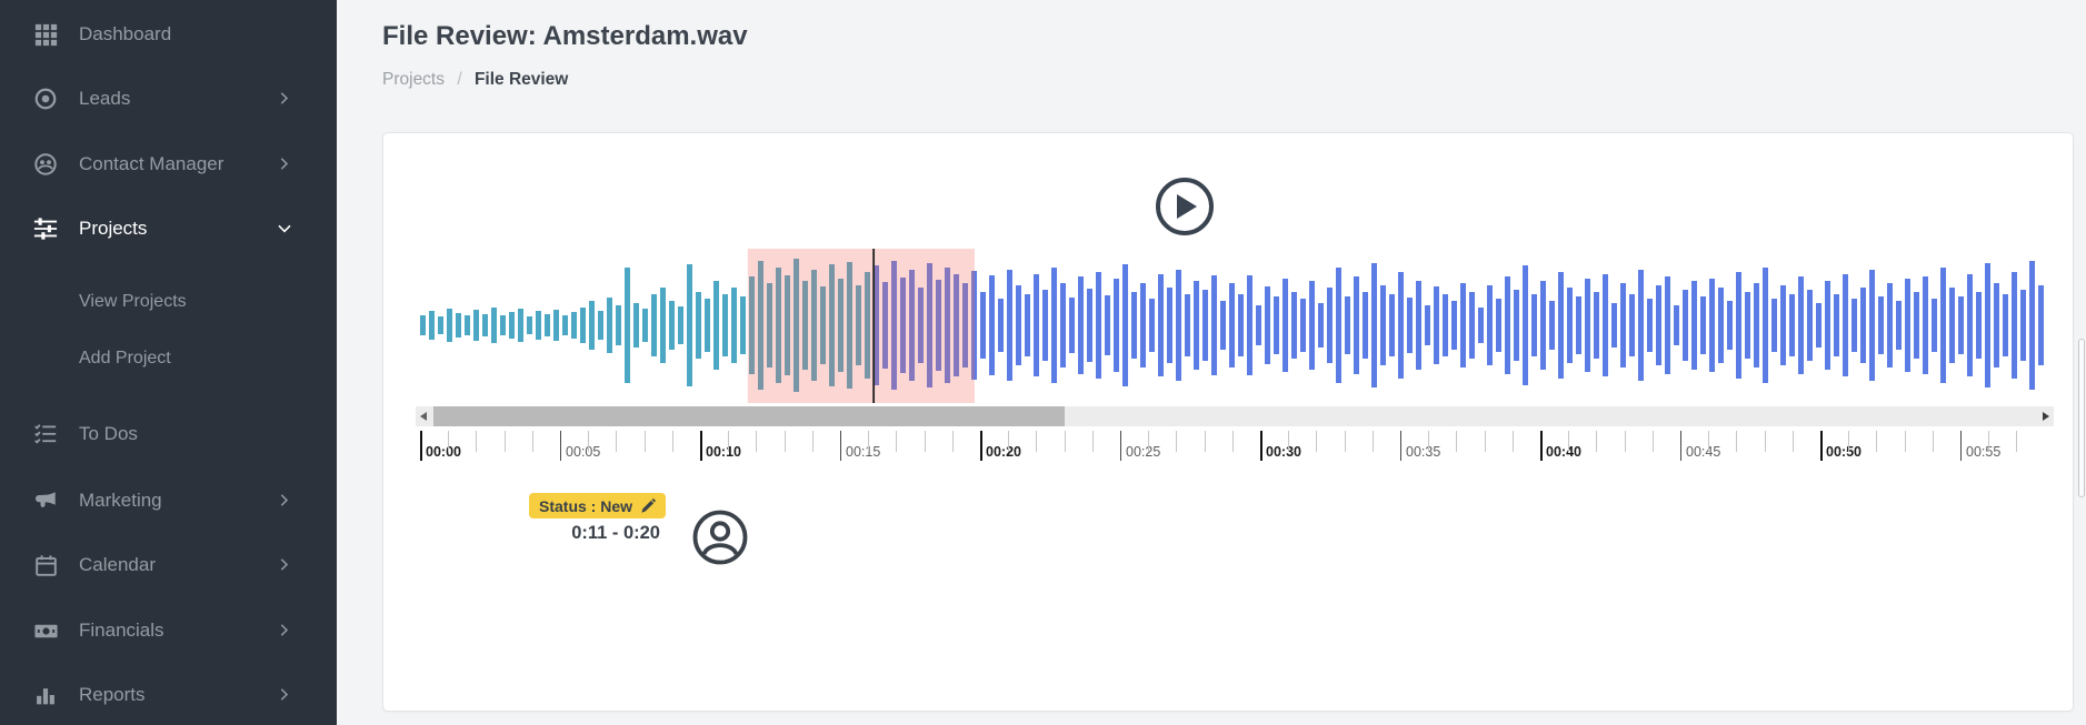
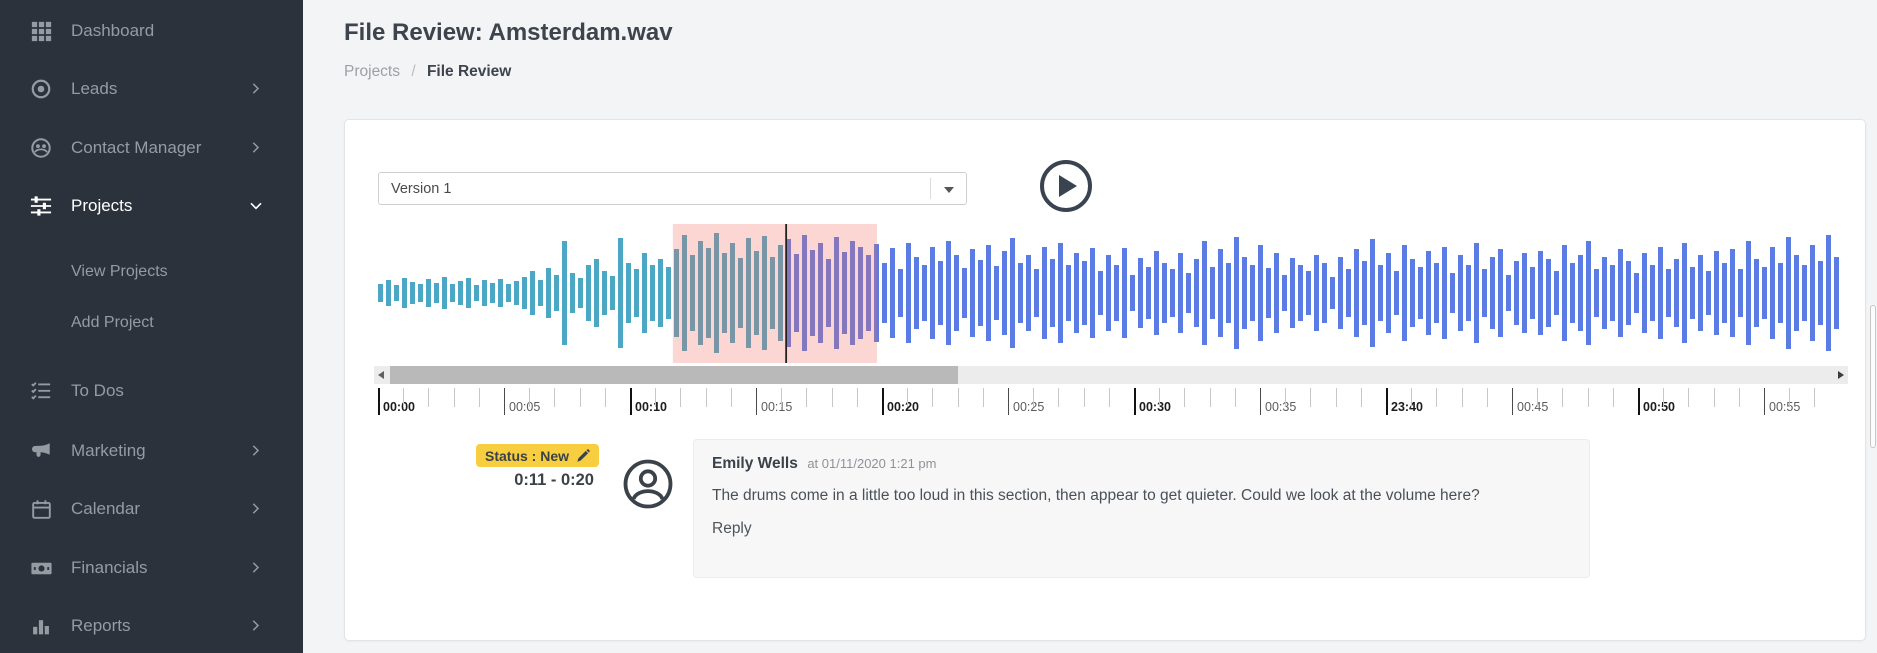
  Dashboard
  Leads
  Contact Manager
  Projects
  View Projects
  Add Project
  To Dos
  Marketing
  Calendar
  Financials
  Reports
  File Review: Amsterdam.wav
  Projects / File Review
+ Version 1
  00:00
  00:05
  00:10
  00:15
  00:20
  00:25
  00:30
  00:35
- 00:40
+ 23:40
  00:45
  00:50
  00:55
  Status : New
  0:11 - 0:20
+ Emily Wells at 01/11/2020 1:21 pm
+ The drums come in a little too loud in this section, then appear to get quieter. Could we look at the volume here?
+ Reply
